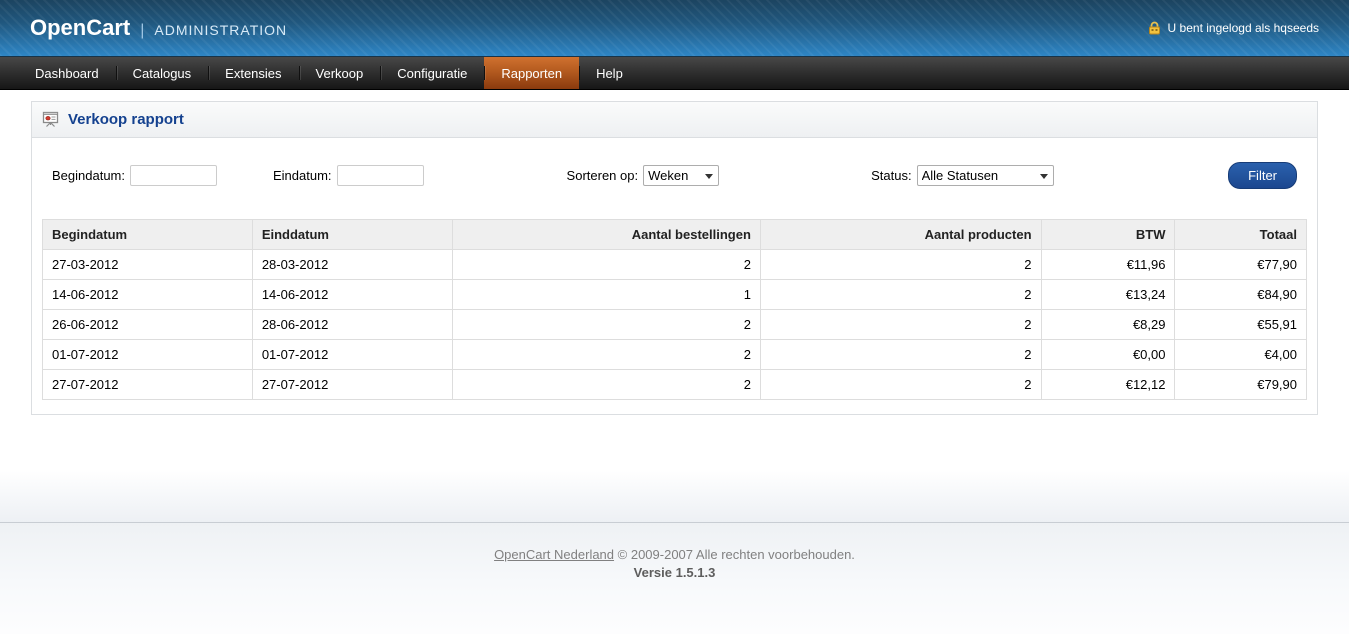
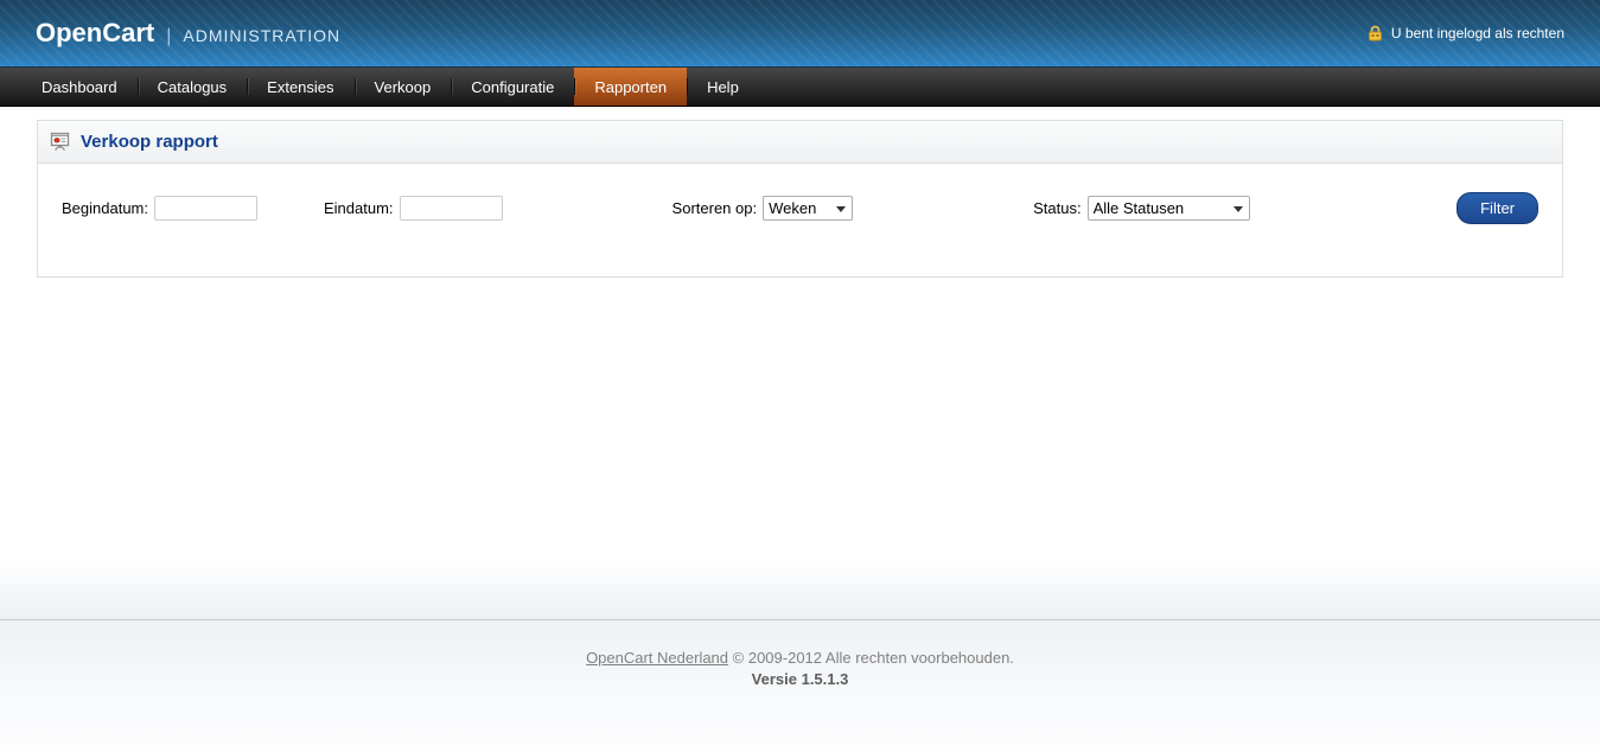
  OpenCart
  |
  ADMINISTRATION
- U bent ingelogd als hqseeds
+ U bent ingelogd als rechten
  Dashboard
  Catalogus
  Extensies
  Verkoop
  Configuratie
  Rapporten
  Help
  Verkoop rapport
  Begindatum:
  Eindatum:
  Sorteren op:
  Weken
  Status:
  Alle Statusen
  Filter
- Begindatum	Einddatum	Aantal bestellingen	Aantal producten	BTW	Totaal
- 27-03-2012	28-03-2012	2	2	€11,96	€77,90
- 14-06-2012	14-06-2012	1	2	€13,24	€84,90
- 26-06-2012	28-06-2012	2	2	€8,29	€55,91
- 01-07-2012	01-07-2012	2	2	€0,00	€4,00
- 27-07-2012	27-07-2012	2	2	€12,12	€79,90
- OpenCart Nederland © 2009-2007 Alle rechten voorbehouden.
+ OpenCart Nederland © 2009-2012 Alle rechten voorbehouden.
  Versie 1.5.1.3
